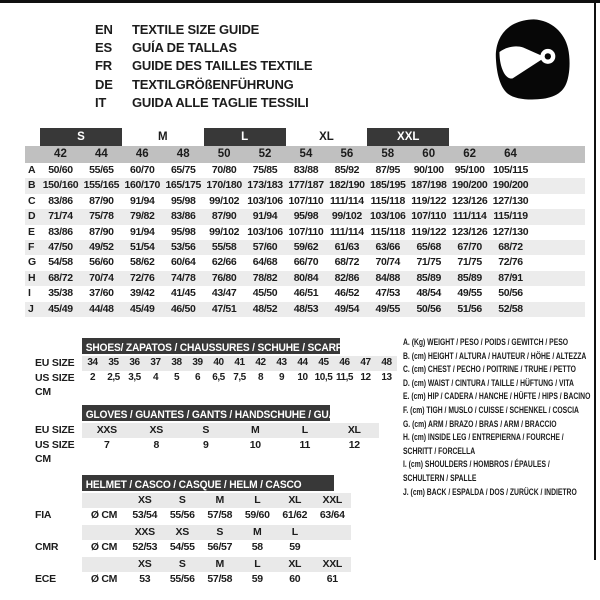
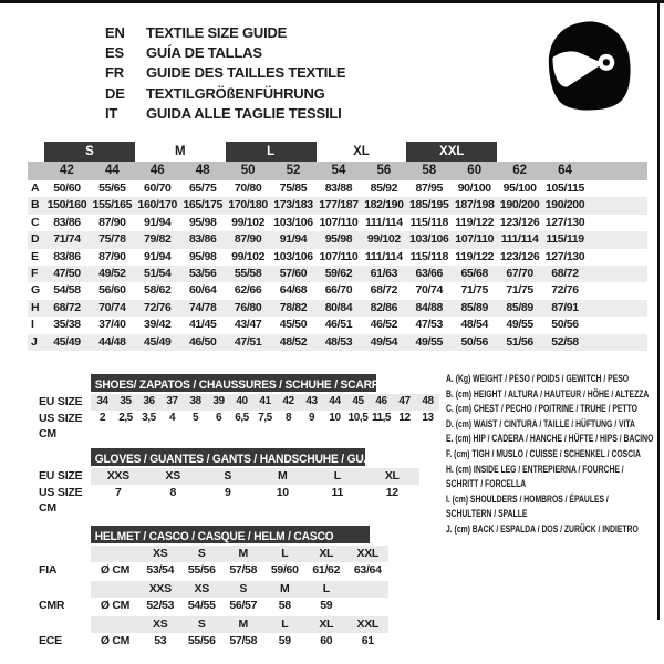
  EN
  TEXTILE SIZE GUIDE
  ES
  GUÍA DE TALLAS
  FR
  GUIDE DES TAILLES TEXTILE
  DE
  TEXTILGRÖßENFÜHRUNG
  IT
  GUIDA ALLE TAGLIE TESSILI
  S
  M
  L
  XL
  XXL
  42
  44
  46
  48
  50
  52
  54
  56
  58
  60
  62
  64
  A
  50/60
  55/65
  60/70
  65/75
  70/80
  75/85
  83/88
  85/92
  87/95
  90/100
  95/100
  105/115
  B
  150/160
  155/165
  160/170
  165/175
  170/180
  173/183
  177/187
  182/190
  185/195
  187/198
  190/200
  190/200
  C
  83/86
  87/90
  91/94
  95/98
  99/102
  103/106
  107/110
  111/114
  115/118
  119/122
  123/126
  127/130
  D
  71/74
  75/78
  79/82
  83/86
  87/90
  91/94
  95/98
  99/102
  103/106
  107/110
  111/114
  115/119
  E
  83/86
  87/90
  91/94
  95/98
  99/102
  103/106
  107/110
  111/114
  115/118
  119/122
  123/126
  127/130
  F
  47/50
  49/52
  51/54
  53/56
  55/58
  57/60
  59/62
  61/63
  63/66
  65/68
  67/70
  68/72
  G
  54/58
  56/60
  58/62
  60/64
  62/66
  64/68
  66/70
  68/72
  70/74
  71/75
  71/75
  72/76
  H
  68/72
  70/74
  72/76
  74/78
  76/80
  78/82
  80/84
  82/86
  84/88
  85/89
  85/89
  87/91
  I
  35/38
- 37/60
+ 37/40
  39/42
  41/45
  43/47
  45/50
  46/51
  46/52
  47/53
  48/54
  49/55
  50/56
  J
  45/49
  44/48
  45/49
  46/50
  47/51
  48/52
  48/53
  49/54
  49/55
  50/56
  51/56
  52/58
  SHOES/ ZAPATOS / CHAUSSURES / SCHUHE / SCARPE
  EU SIZE
  34
  35
  36
  37
  38
  39
  40
  41
  42
  43
  44
  45
  46
  47
  48
  US SIZE
  2
  2,5
  3,5
  4
  5
  6
  6,5
  7,5
  8
  9
  10
  10,5
  11,5
  12
  13
  CM
  GLOVES / GUANTES / GANTS / HANDSCHUHE / GUANTI
  EU SIZE
  XXS
  XS
  S
  M
  L
  XL
  US SIZE
  7
  8
  9
  10
  11
  12
  CM
  HELMET / CASCO / CASQUE / HELM / CASCO
  XS
  S
  M
  L
  XL
  XXL
  FIA
  Ø CM
  53/54
  55/56
  57/58
  59/60
  61/62
  63/64
  XXS
  XS
  S
  M
  L
  CMR
  Ø CM
  52/53
  54/55
  56/57
  58
  59
  XS
  S
  M
  L
  XL
  XXL
  ECE
  Ø CM
  53
  55/56
  57/58
  59
  60
  61
  A. (Kg) WEIGHT / PESO / POIDS / GEWITCH / PESO
  B. (cm) HEIGHT / ALTURA / HAUTEUR / HÖHE / ALTEZZA
  C. (cm) CHEST / PECHO / POITRINE / TRUHE / PETTO
  D. (cm) WAIST / CINTURA / TAILLE / HÜFTUNG / VITA
  E. (cm) HIP / CADERA / HANCHE / HÜFTE / HIPS / BACINO
  F. (cm) TIGH / MUSLO / CUISSE / SCHENKEL / COSCIA
- G. (cm) ARM / BRAZO / BRAS / ARM / BRACCIO
  H. (cm) INSIDE LEG / ENTREPIERNA / FOURCHE /
  SCHRITT / FORCELLA
  I. (cm) SHOULDERS / HOMBROS / ÉPAULES /
  SCHULTERN / SPALLE
  J. (cm) BACK / ESPALDA / DOS / ZURÜCK / INDIETRO
